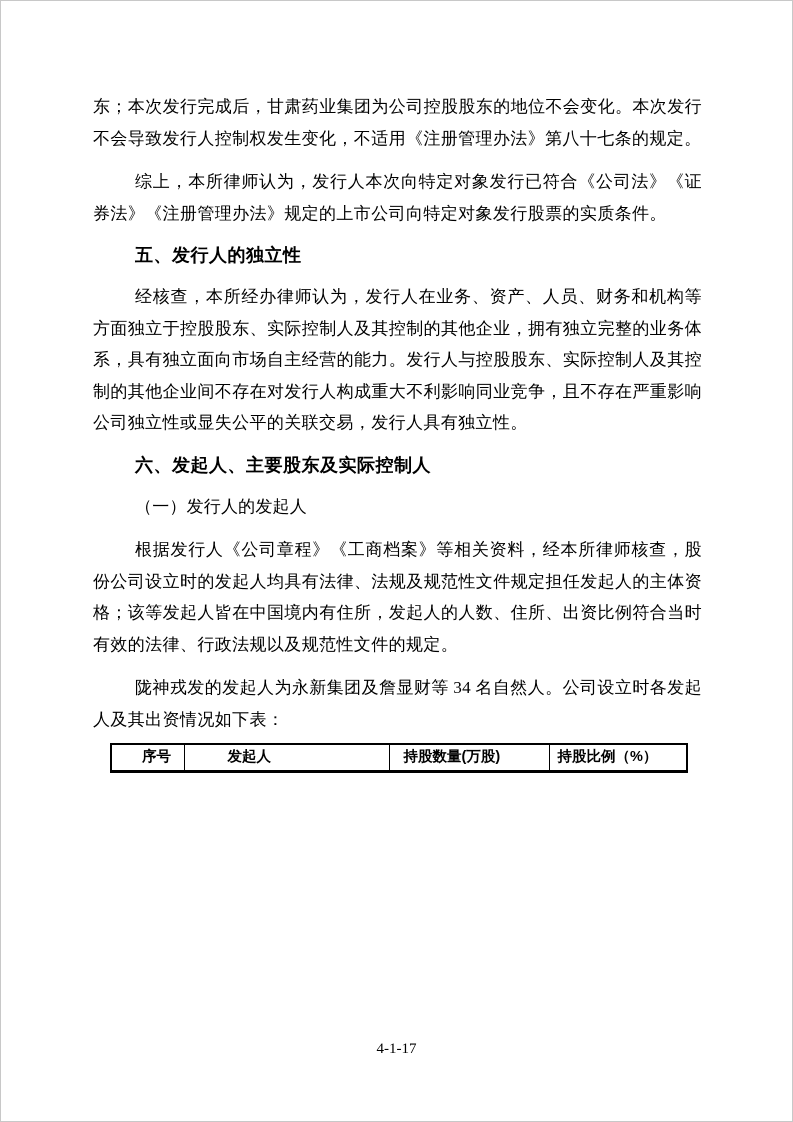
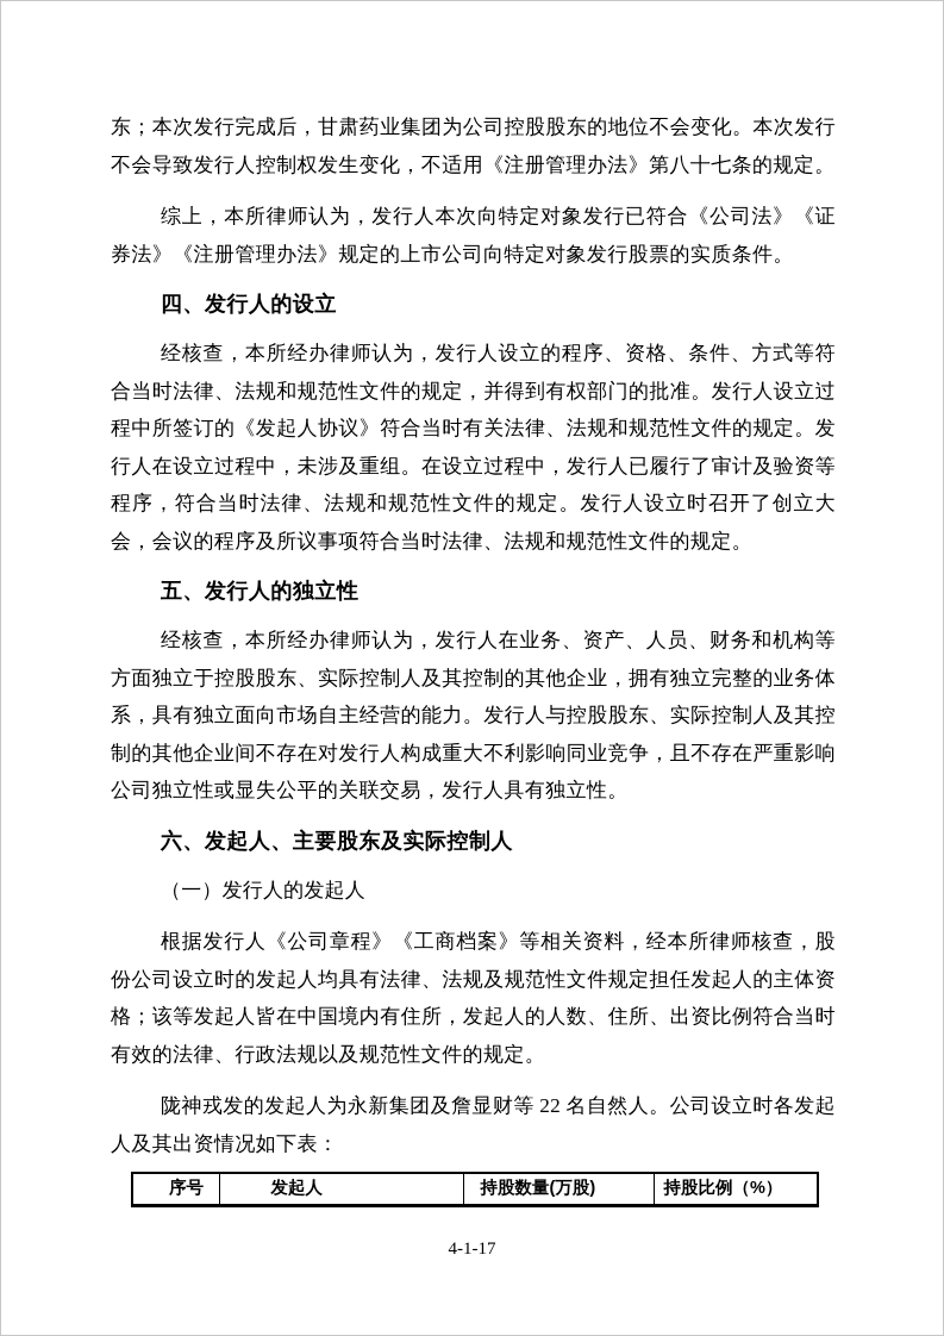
  东；本次发行完成后，甘肃药业集团为公司控股股东的地位不会变化。本次发行不会导致发行人控制权发生变化，不适用《注册管理办法》第八十七条的规定。
  综上，本所律师认为，发行人本次向特定对象发行已符合《公司法》《证券法》《注册管理办法》规定的上市公司向特定对象发行股票的实质条件。
+ 四、发行人的设立
+ 经核查，本所经办律师认为，发行人设立的程序、资格、条件、方式等符合当时法律、法规和规范性文件的规定，并得到有权部门的批准。发行人设立过程中所签订的《发起人协议》符合当时有关法律、法规和规范性文件的规定。发行人在设立过程中，未涉及重组。在设立过程中，发行人已履行了审计及验资等程序，符合当时法律、法规和规范性文件的规定。发行人设立时召开了创立大会，会议的程序及所议事项符合当时法律、法规和规范性文件的规定。
  五、发行人的独立性
  经核查，本所经办律师认为，发行人在业务、资产、人员、财务和机构等方面独立于控股股东、实际控制人及其控制的其他企业，拥有独立完整的业务体系，具有独立面向市场自主经营的能力。发行人与控股股东、实际控制人及其控制的其他企业间不存在对发行人构成重大不利影响同业竞争，且不存在严重影响公司独立性或显失公平的关联交易，发行人具有独立性。
  六、发起人、主要股东及实际控制人
  （一）发行人的发起人
  根据发行人《公司章程》《工商档案》等相关资料，经本所律师核查，股份公司设立时的发起人均具有法律、法规及规范性文件规定担任发起人的主体资格；该等发起人皆在中国境内有住所，发起人的人数、住所、出资比例符合当时有效的法律、行政法规以及规范性文件的规定。
- 陇神戎发的发起人为永新集团及詹显财等 34 名自然人。公司设立时各发起人及其出资情况如下表：
+ 陇神戎发的发起人为永新集团及詹显财等 22 名自然人。公司设立时各发起人及其出资情况如下表：
  序号	发起人	持股数量(万股)	持股比例（%）
  4-1-17
